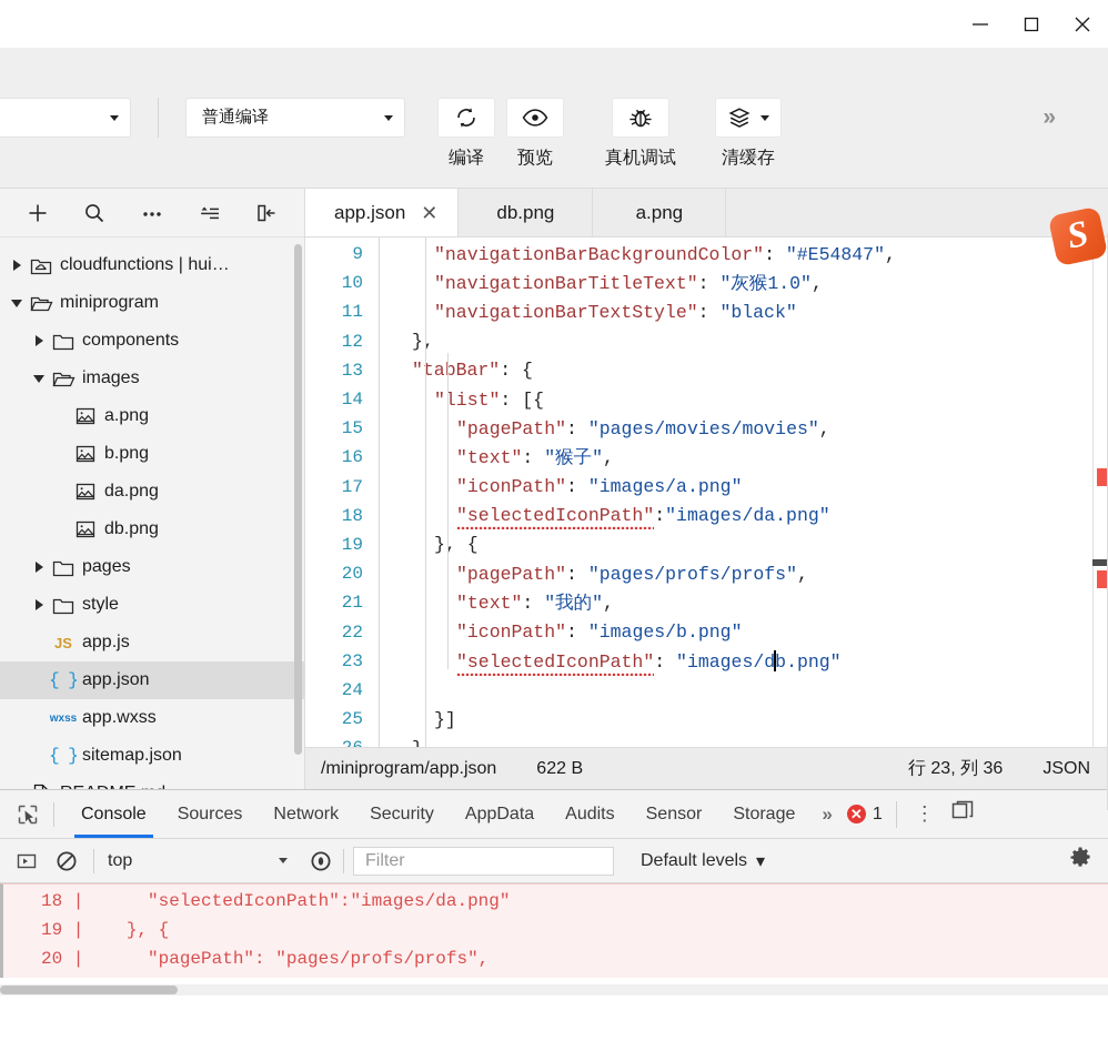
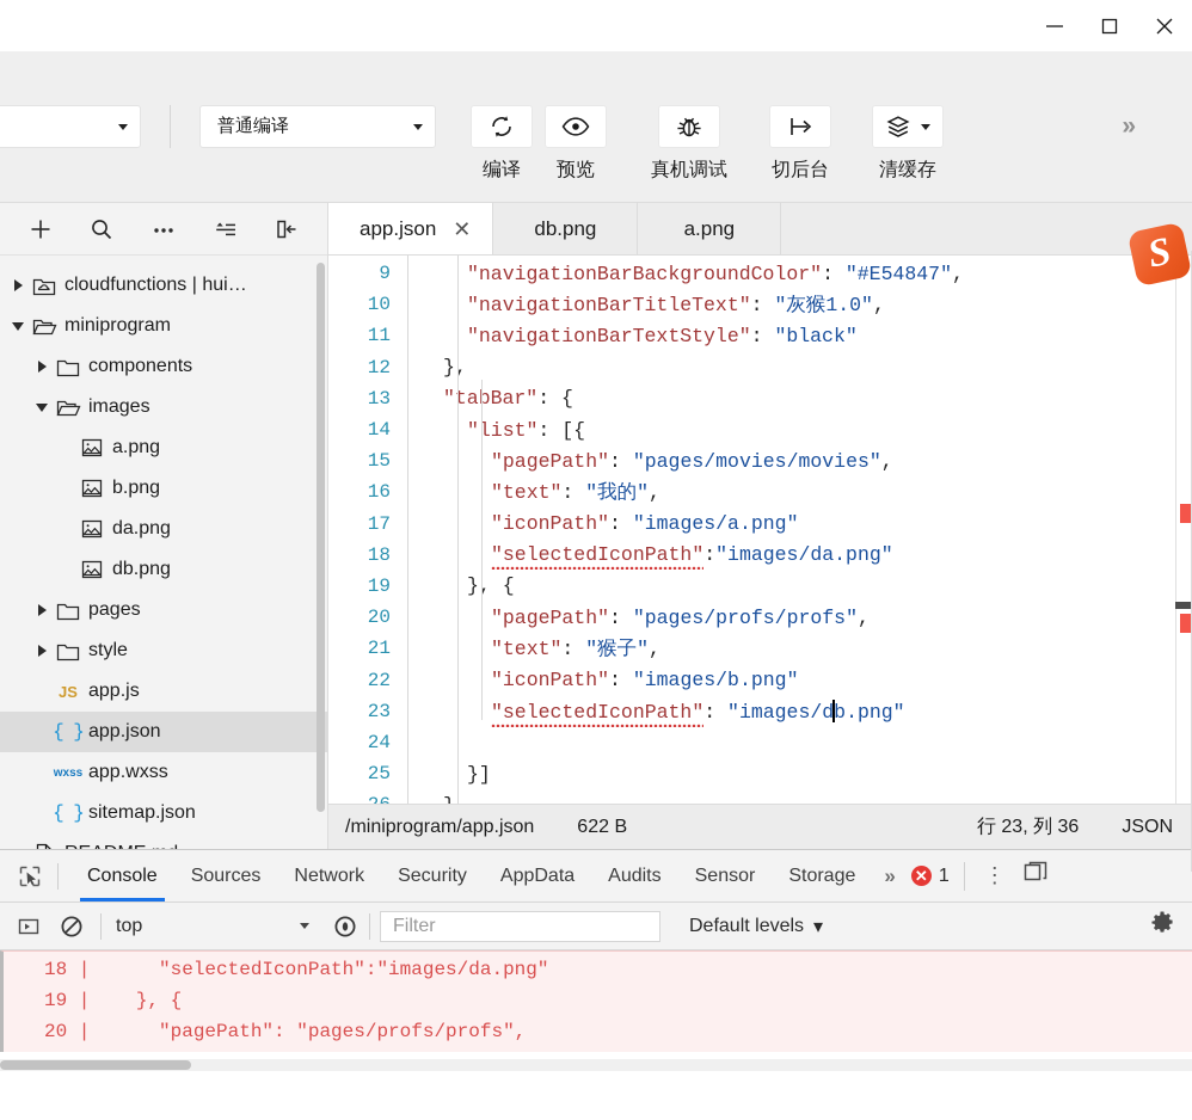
  普通编译
  编译
  预览
  真机调试
+ 切后台
  清缓存
  »
  cloudfunctions | hui…
  miniprogram
  components
  images
  a.png
  b.png
  da.png
  db.png
  pages
  style
  JS
  app.js
  { }
  app.json
  wxss
  app.wxss
  { }
  sitemap.json
  app.json
  ✕
  db.png
  a.png
  9
  "navigationBarBackgroundColor": "#E54847",
  10
  "navigationBarTitleText": "灰猴1.0",
  11
  "navigationBarTextStyle": "black"
  12
  },
  13
  "tabBar": {
  14
  "list": [{
  15
  "pagePath": "pages/movies/movies",
  16
- "text": "猴子",
+ "text": "我的",
  17
  "iconPath": "images/a.png"
  18
  "selectedIconPath":"images/da.png"
  19
  }, {
  20
  "pagePath": "pages/profs/profs",
  21
- "text": "我的",
+ "text": "猴子",
  22
  "iconPath": "images/b.png"
  23
  "selectedIconPath": "images/db.png"
  24
  25
  }]
  /miniprogram/app.json
  622 B
  行 23, 列 36
  JSON
  Console
  Sources
  Network
  Security
  AppData
  Audits
  Sensor
  Storage
  »
  ✕
  1
  ⋮
  top
  Filter
  Default levels
  ▾
  18 | "selectedIconPath":"images/da.png"
  19 | }, {
  20 | "pagePath": "pages/profs/profs",
